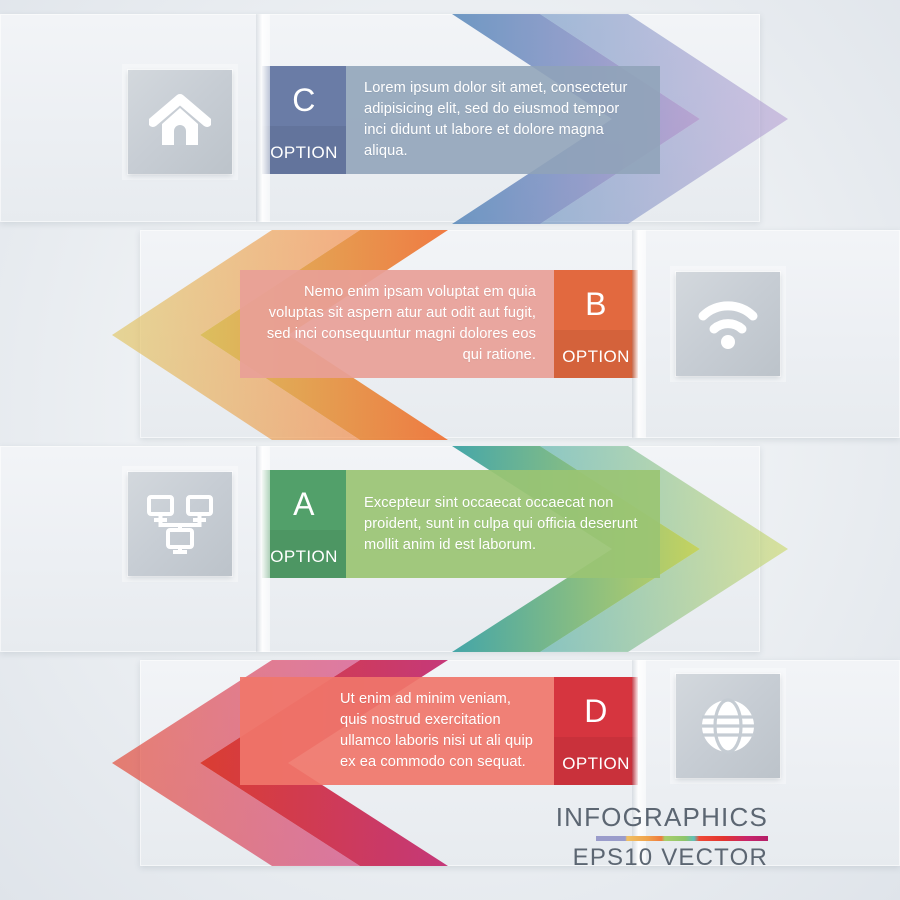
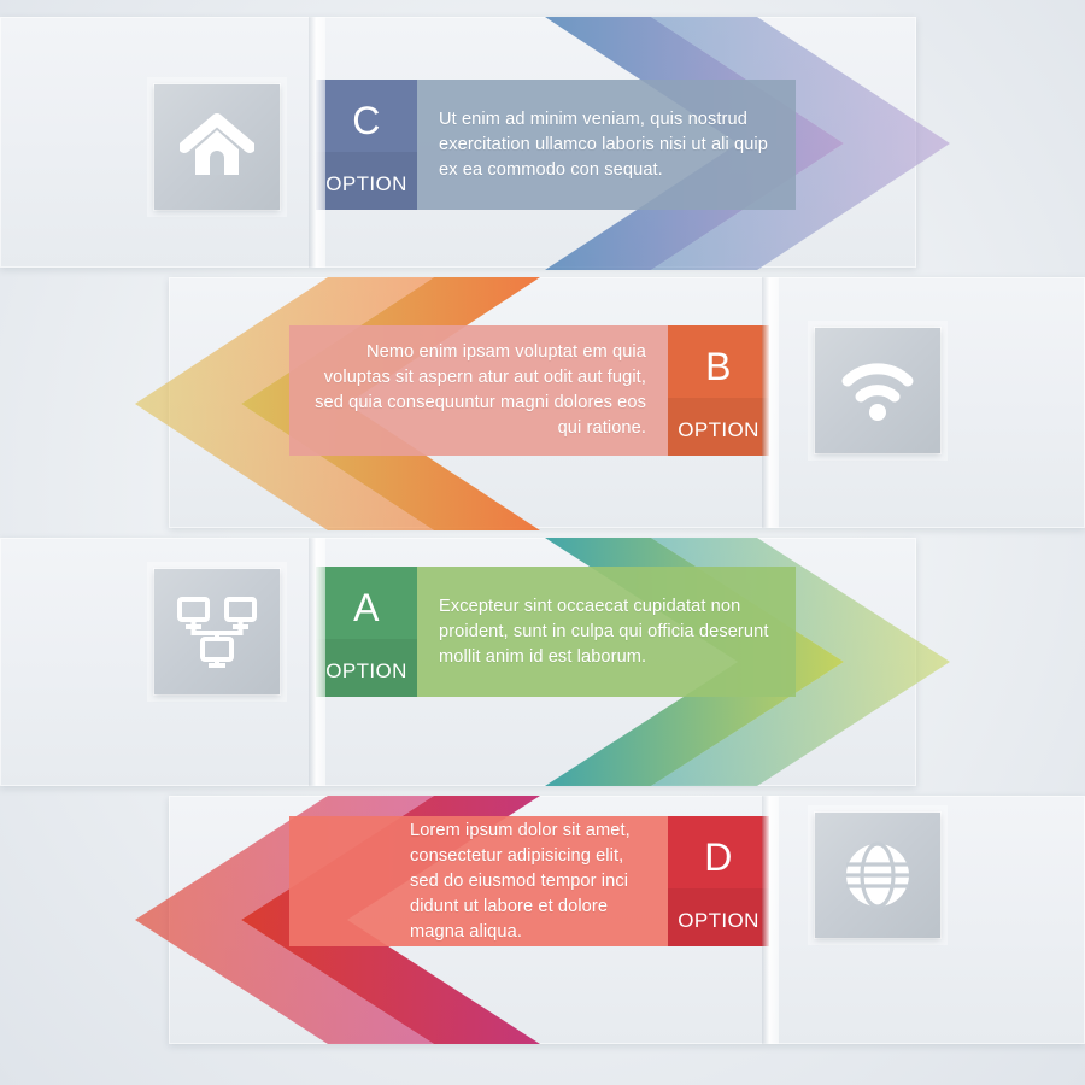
  C
  OPTION
- Lorem ipsum dolor sit amet, consectetur adipisicing elit, sed do eiusmod tempor inci didunt ut labore et dolore magna aliqua.
+ Ut enim ad minim veniam, quis nostrud exercitation ullamco laboris nisi ut ali quip ex ea commodo con sequat.
- Nemo enim ipsam voluptat em quia voluptas sit aspern atur aut odit aut fugit, sed inci consequuntur magni dolores eos qui ratione.
+ Nemo enim ipsam voluptat em quia voluptas sit aspern atur aut odit aut fugit, sed quia consequuntur magni dolores eos qui ratione.
  B
  OPTION
  A
  OPTION
- Excepteur sint occaecat occaecat non proident, sunt in culpa qui officia deserunt mollit anim id est laborum.
+ Excepteur sint occaecat cupidatat non proident, sunt in culpa qui officia deserunt mollit anim id est laborum.
- Ut enim ad minim veniam, quis nostrud exercitation ullamco laboris nisi ut ali quip ex ea commodo con sequat.
+ Lorem ipsum dolor sit amet, consectetur adipisicing elit, sed do eiusmod tempor inci didunt ut labore et dolore magna aliqua.
  D
  OPTION
- INFOGRAPHICS
- EPS10 VECTOR
